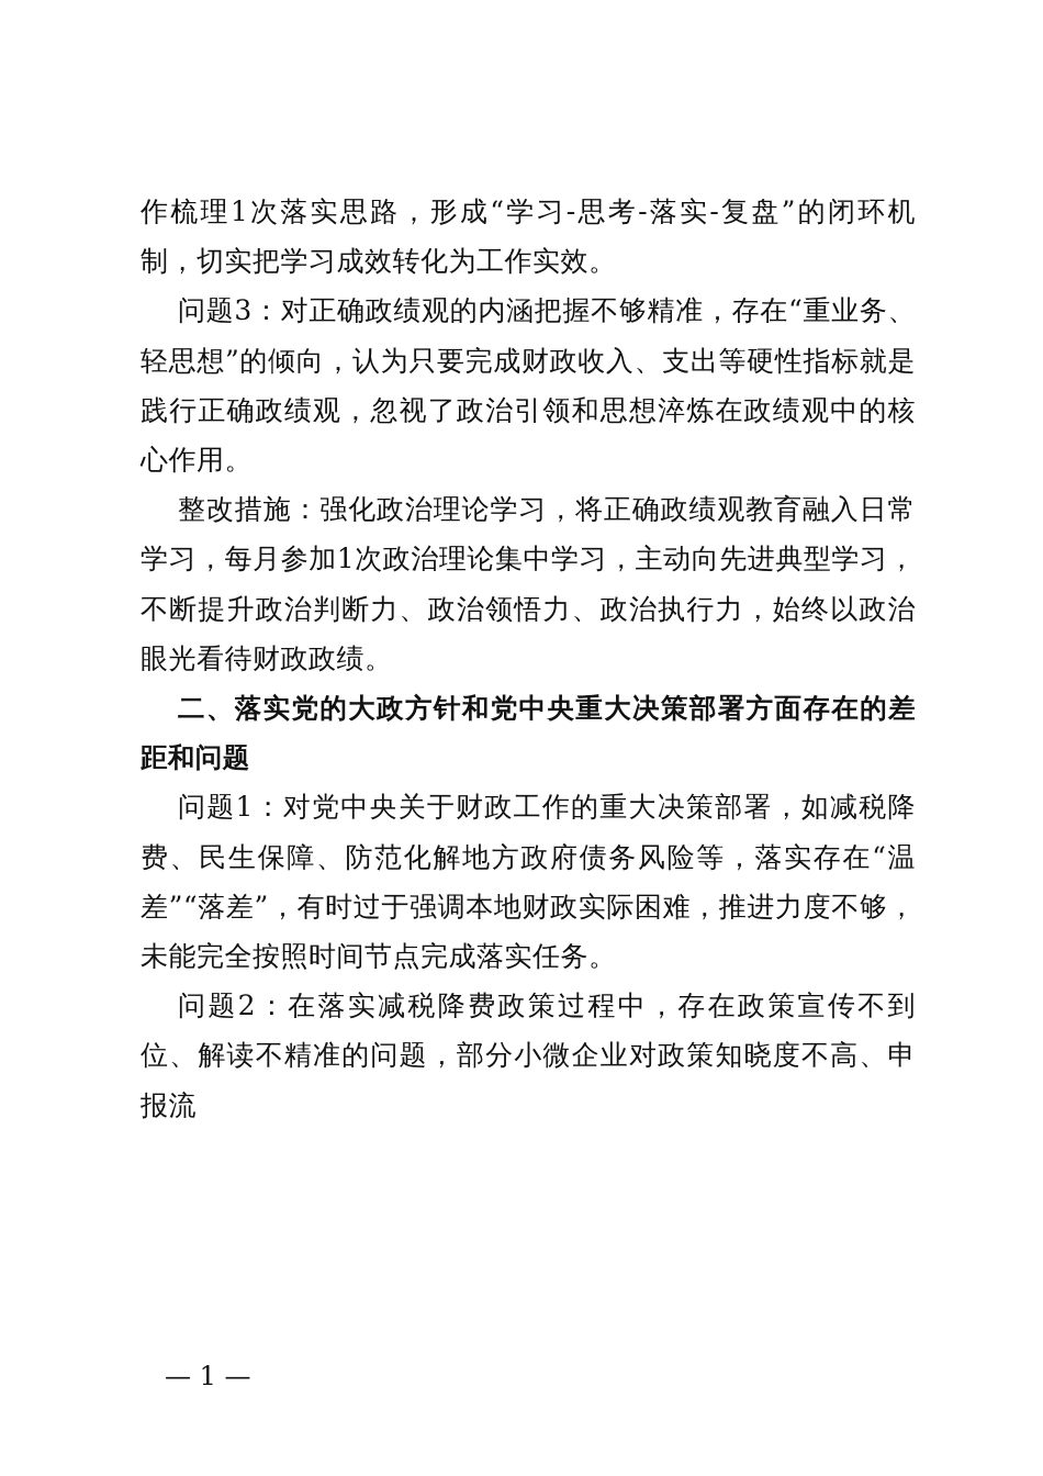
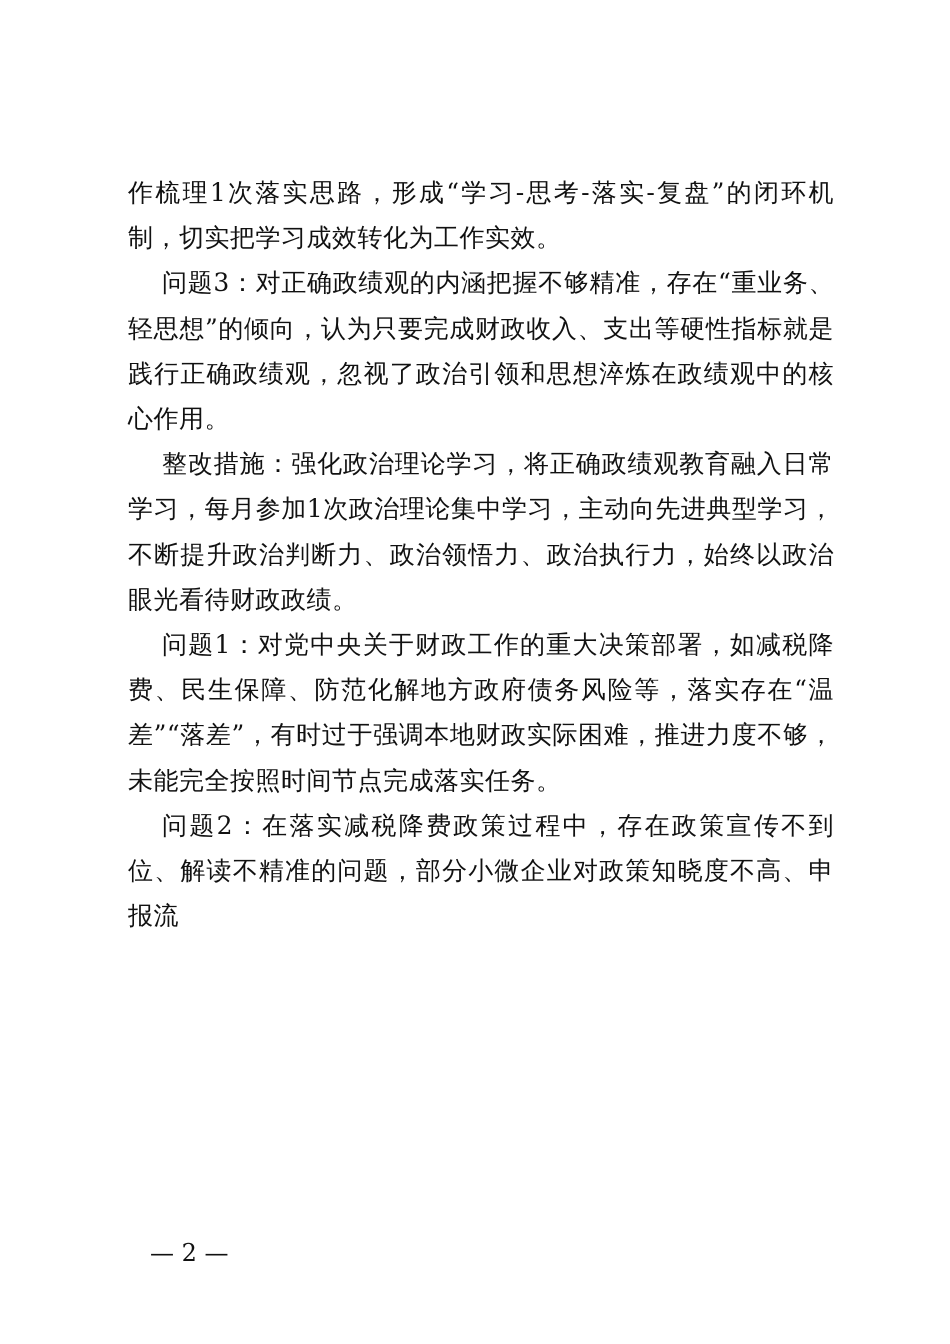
  作梳理1次落实思路，形成“学习-思考-落实-复盘”的闭环机制，切实把学习成效转化为工作实效。
  问题3：对正确政绩观的内涵把握不够精准，存在“重业务、轻思想”的倾向，认为只要完成财政收入、支出等硬性指标就是践行正确政绩观，忽视了政治引领和思想淬炼在政绩观中的核心作用。
  整改措施：强化政治理论学习，将正确政绩观教育融入日常学习，每月参加1次政治理论集中学习，主动向先进典型学习，不断提升政治判断力、政治领悟力、政治执行力，始终以政治眼光看待财政政绩。
- 二、落实党的大政方针和党中央重大决策部署方面存在的差距和问题
  问题1：对党中央关于财政工作的重大决策部署，如减税降费、民生保障、防范化解地方政府债务风险等，落实存在“温差”“落差”，有时过于强调本地财政实际困难，推进力度不够，未能完全按照时间节点完成落实任务。
  问题2：在落实减税降费政策过程中，存在政策宣传不到位、解读不精准的问题，部分小微企业对政策知晓度不高、申报流
- — 1 —
+ — 2 —
